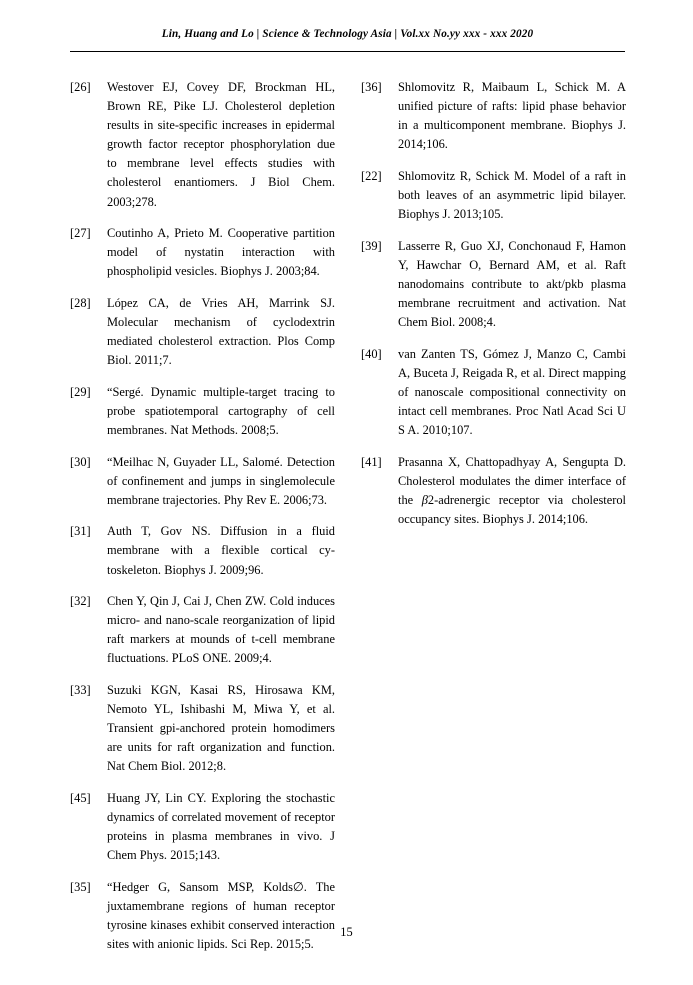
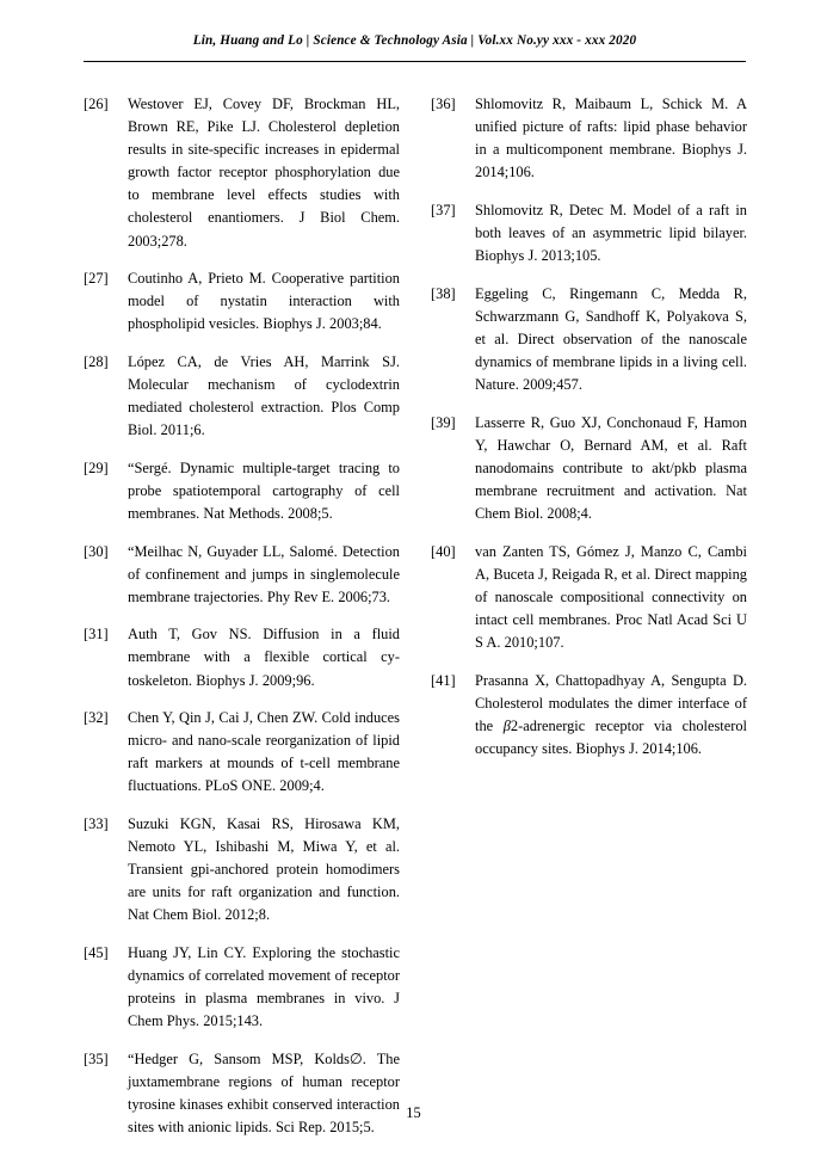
  Lin, Huang and Lo | Science & Technology Asia | Vol.xx No.yy xxx - xxx 2020
  [26]
  Westover EJ, Covey DF, Brockman HL, Brown RE, Pike LJ. Cholesterol depletion results in site-specific increases in epider­mal growth factor receptor phosphoryla­tion due to membrane level effects stud­ies with cholesterol enantiomers. J Biol Chem. 2003;278.
  [27]
  Coutinho A, Prieto M. Cooperative partition model of nystatin interaction with phospholipid vesicles. Biophys J. 2003;84.
  [28]
- López CA, de Vries AH, Marrink SJ. Molecular mechanism of cyclodextrin mediated cholesterol extraction. Plos Comp Biol. 2011;7.
+ López CA, de Vries AH, Marrink SJ. Molecular mechanism of cyclodextrin mediated cholesterol extraction. Plos Comp Biol. 2011;6.
  [29]
  “Sergé. Dynamic multiple-target trac­ing to probe spatiotemporal cartography of cell membranes. Nat Methods. 2008;5.
  [30]
  “Meilhac N, Guyader LL, Salomé. Detec­tion of confinement and jumps in single­molecule membrane trajectories. Phy Rev E. 2006;73.
  [31]
  Auth T, Gov NS. Diffusion in a fluid membrane with a flexible cortical cy­toskeleton. Biophys J. 2009;96.
  [32]
  Chen Y, Qin J, Cai J, Chen ZW. Cold induces micro- and nano-scale reorgani­zation of lipid raft markers at mounds of t-cell membrane fluctuations. PLoS ONE. 2009;4.
  [33]
  Suzuki KGN, Kasai RS, Hirosawa KM, Nemoto YL, Ishibashi M, Miwa Y, et al. Transient gpi-anchored protein homod­imers are units for raft organization and function. Nat Chem Biol. 2012;8.
  [45]
  Huang JY, Lin CY. Exploring the stochastic dynamics of correlated move­ment of receptor proteins in plasma mem­branes in vivo. J Chem Phys. 2015;143.
  [35]
  “Hedger G, Sansom MSP, Kolds∅. The juxtamembrane regions of human recep­tor tyrosine kinases exhibit conserved in­teraction sites with anionic lipids. Sci Rep. 2015;5.
  [36]
  Shlomovitz R, Maibaum L, Schick M. A unified picture of rafts: lipid phase behav­ior in a multicomponent membrane. Bio­phys J. 2014;106.
- [22]
+ [37]
- Shlomovitz R, Schick M. Model of a raft in both leaves of an asymmetric lipid bi­layer. Biophys J. 2013;105.
+ Shlomovitz R, Detec M. Model of a raft in both leaves of an asymmetric lipid bi­layer. Biophys J. 2013;105.
+ [38]
+ Eggeling C, Ringemann C, Medda R, Schwarzmann G, Sandhoff K, Polyakova S, et al. Direct observation of the nanoscale dynamics of membrane lipids in a living cell. Nature. 2009;457.
  [39]
  Lasserre R, Guo XJ, Conchonaud F, Ha­mon Y, Hawchar O, Bernard AM, et al. Raft nanodomains contribute to akt/pkb plasma membrane recruitment and activa­tion. Nat Chem Biol. 2008;4.
  [40]
  van Zanten TS, Gómez J, Manzo C, Cambi A, Buceta J, Reigada R, et al. Di­rect mapping of nanoscale compositional connectivity on intact cell membranes. Proc Natl Acad Sci U S A. 2010;107.
  [41]
  Prasanna X, Chattopadhyay A, Sengupta D. Cholesterol modulates the dimer in­terface of the β2-adrenergic receptor via cholesterol occupancy sites. Biophys J. 2014;106.
  15
